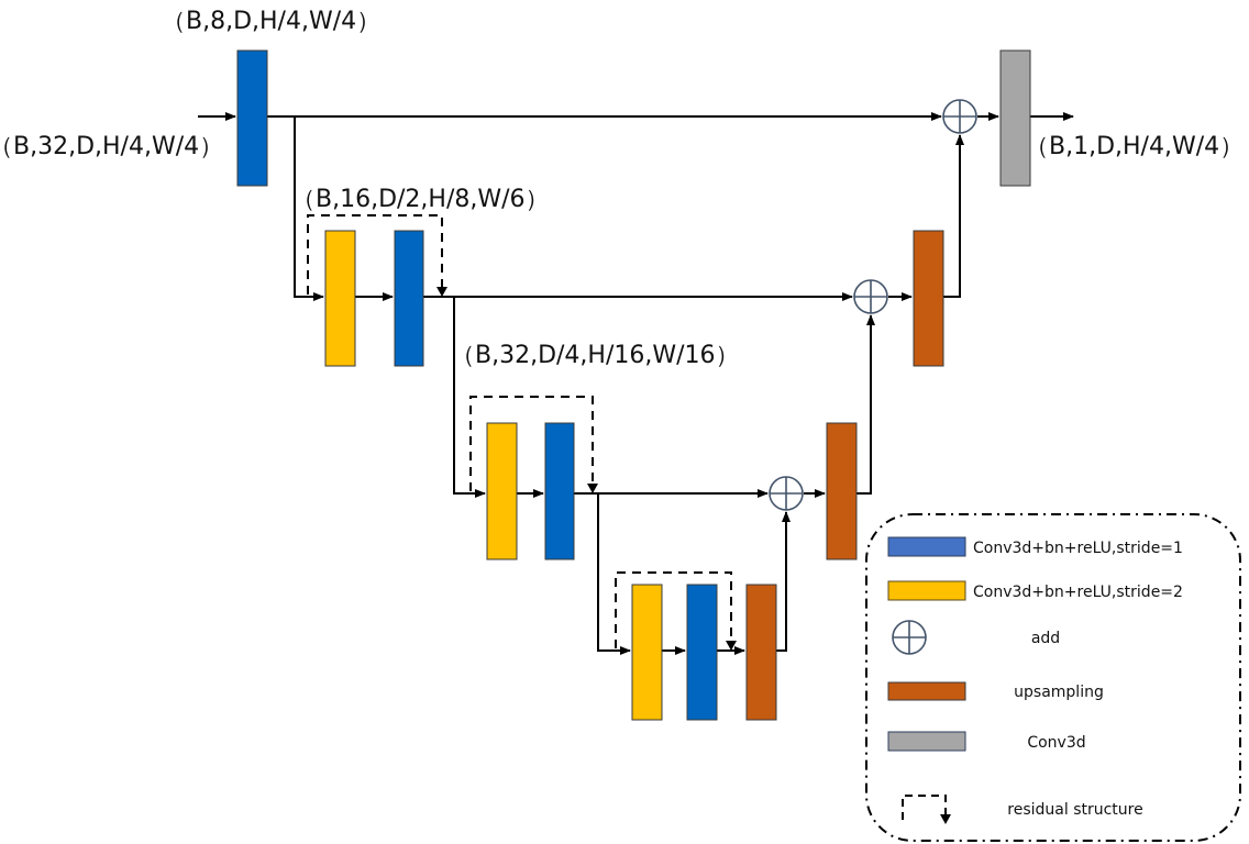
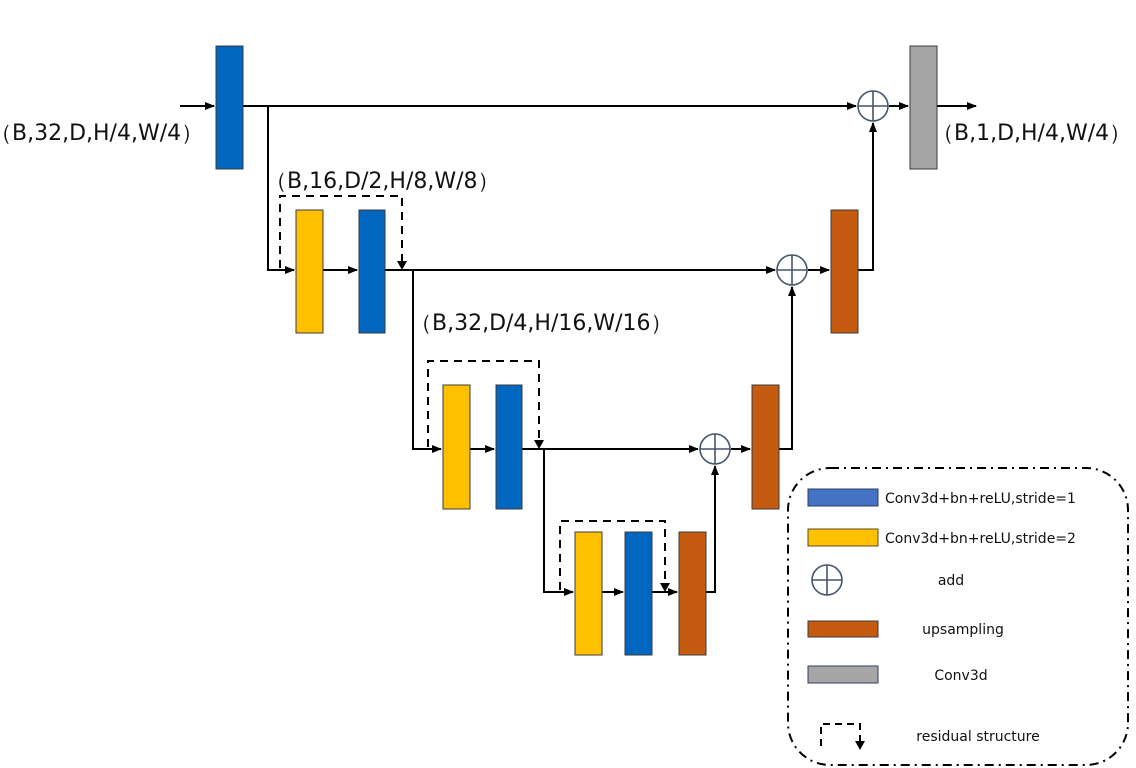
- （B,8,D,H/4,W/4）
  （B,32,D,H/4,W/4）
- （B,16,D/2,H/8,W/6）
+ （B,16,D/2,H/8,W/8）
  （B,32,D/4,H/16,W/16）
  （B,1,D,H/4,W/4）
  Conv3d+bn+reLU,stride=1
  Conv3d+bn+reLU,stride=2
  add
  upsampling
  Conv3d
  residual structure
